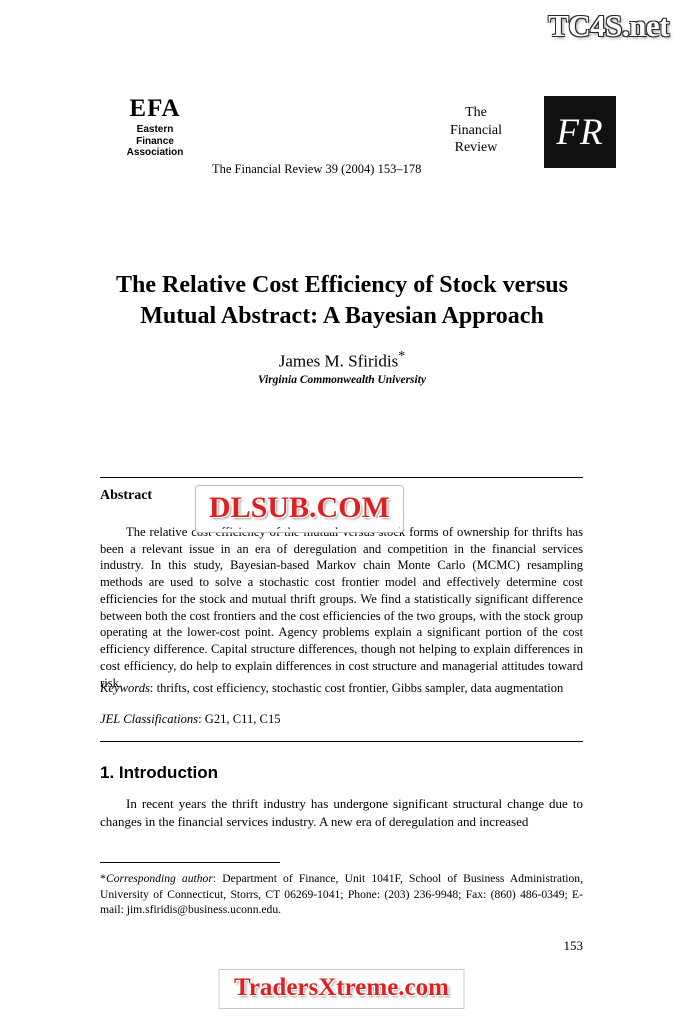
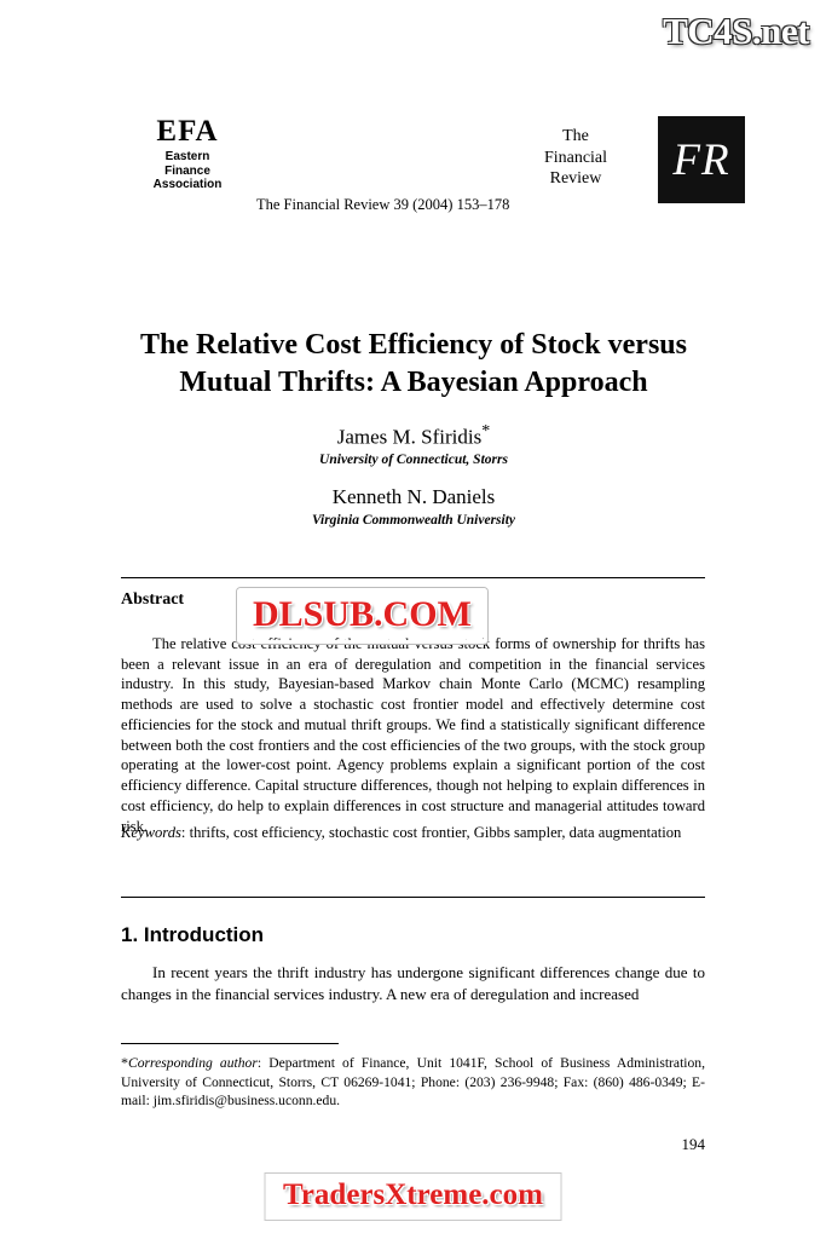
  EFA
  Eastern
  Finance
  Association
  The Financial Review 39 (2004) 153–178
  The
  Financial
  Review
  FR
  The Relative Cost Efficiency of Stock versus
- Mutual Abstract: A Bayesian Approach
+ Mutual Thrifts: A Bayesian Approach
  James M. Sfiridis*
+ University of Connecticut, Storrs
+ Kenneth N. Daniels
  Virginia Commonwealth University
  Abstract
  The relative cost efficiency of the mutual versus stock forms of ownership for thrifts has been a relevant issue in an era of deregulation and competition in the financial services industry. In this study, Bayesian-based Markov chain Monte Carlo (MCMC) resampling methods are used to solve a stochastic cost frontier model and effectively determine cost efficiencies for the stock and mutual thrift groups. We find a statistically significant difference between both the cost frontiers and the cost efficiencies of the two groups, with the stock group operating at the lower-cost point. Agency problems explain a significant portion of the cost efficiency difference. Capital structure differences, though not helping to explain differences in cost efficiency, do help to explain differences in cost structure and managerial attitudes toward risk.
  Keywords: thrifts, cost efficiency, stochastic cost frontier, Gibbs sampler, data augmentation
- JEL Classifications: G21, C11, C15
  1. Introduction
- In recent years the thrift industry has undergone significant structural change due to changes in the financial services industry. A new era of deregulation and increased
+ In recent years the thrift industry has undergone significant differences change due to changes in the financial services industry. A new era of deregulation and increased
  *Corresponding author: Department of Finance, Unit 1041F, School of Business Administration, University of Connecticut, Storrs, CT 06269-1041; Phone: (203) 236-9948; Fax: (860) 486-0349; E-mail: jim.sfiridis@business.uconn.edu.
- 153
+ 194
  TC4S.net
  DLSUB.COM
  TradersXtreme.com
